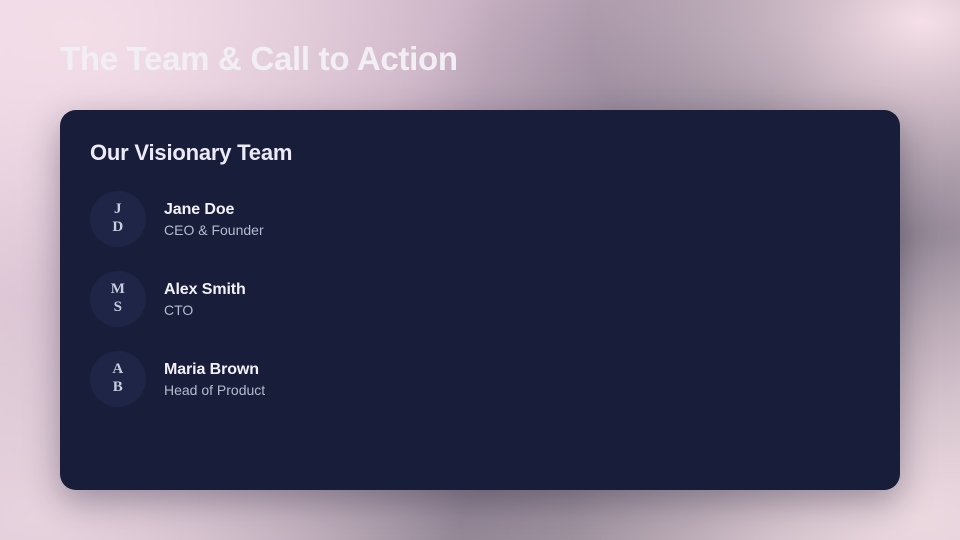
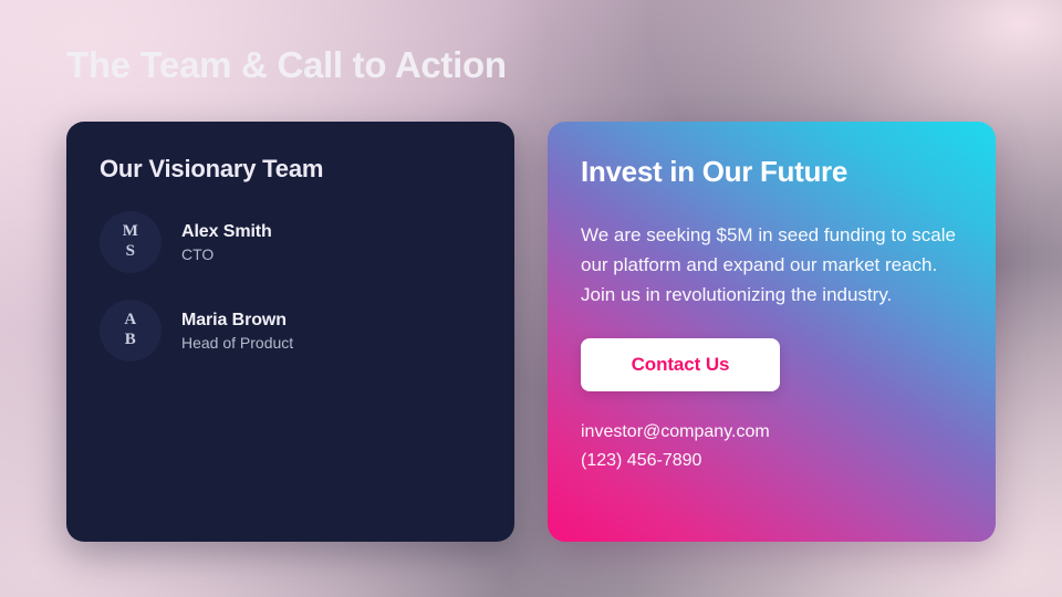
  The Team & Call to Action
  Our Visionary Team
- J
- D
- Jane Doe
- CEO & Founder
  M
  S
  Alex Smith
  CTO
  A
  B
  Maria Brown
  Head of Product
+ Invest in Our Future
+ We are seeking $5M in seed funding to scale our platform and expand our market reach. Join us in revolutionizing the industry.
+ Contact Us
+ investor@company.com
+ (123) 456-7890
